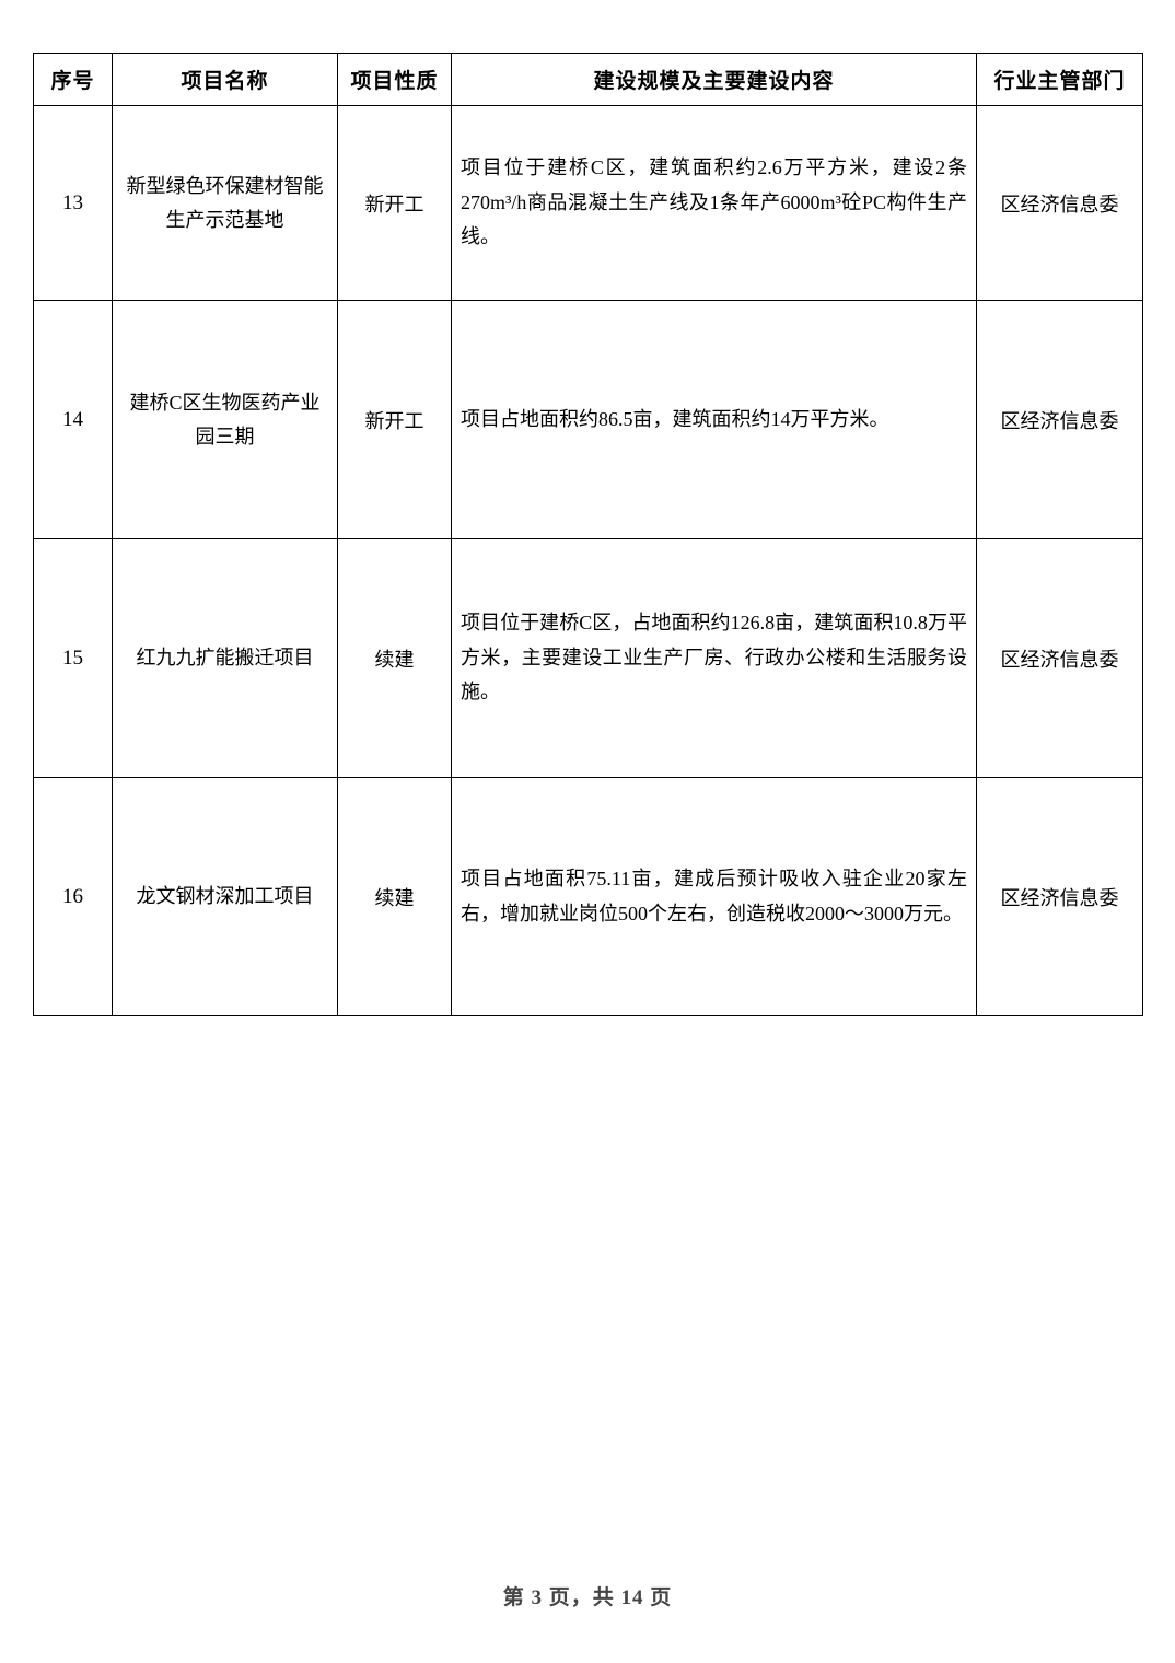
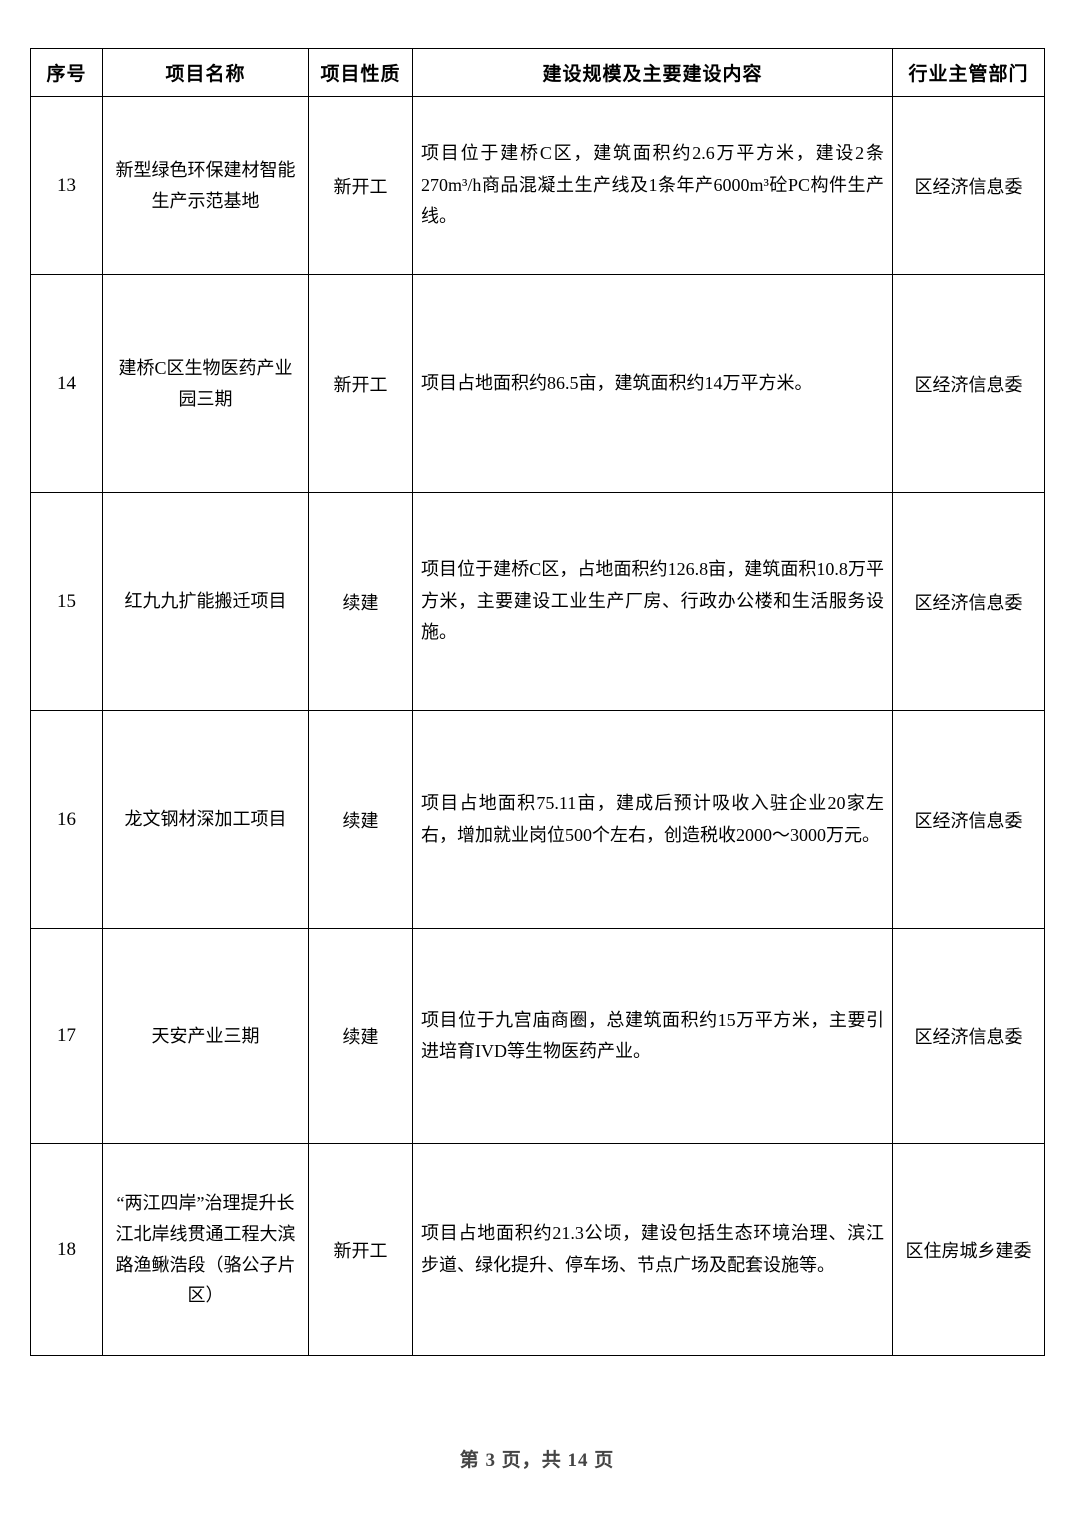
  序号	项目名称	项目性质	建设规模及主要建设内容	行业主管部门
  13	新型绿色环保建材智能生产示范基地	新开工	项目位于建桥C区，建筑面积约2.6万平方米，建设2条270m³/h商品混凝土生产线及1条年产6000m³砼PC构件生产线。	区经济信息委
  14	建桥C区生物医药产业园三期	新开工	项目占地面积约86.5亩，建筑面积约14万平方米。	区经济信息委
  15	红九九扩能搬迁项目	续建	项目位于建桥C区，占地面积约126.8亩，建筑面积10.8万平方米，主要建设工业生产厂房、行政办公楼和生活服务设施。	区经济信息委
  16	龙文钢材深加工项目	续建	项目占地面积75.11亩，建成后预计吸收入驻企业20家左右，增加就业岗位500个左右，创造税收2000～3000万元。	区经济信息委
+ 17	天安产业三期	续建	项目位于九宫庙商圈，总建筑面积约15万平方米，主要引进培育IVD等生物医药产业。	区经济信息委
+ 18	“两江四岸”治理提升长江北岸线贯通工程大滨路渔鳅浩段（骆公子片区）	新开工	项目占地面积约21.3公顷，建设包括生态环境治理、滨江步道、绿化提升、停车场、节点广场及配套设施等。	区住房城乡建委
  第 3 页，共 14 页
